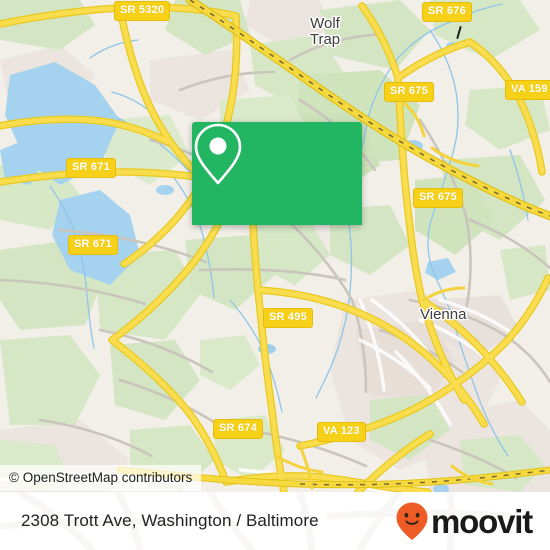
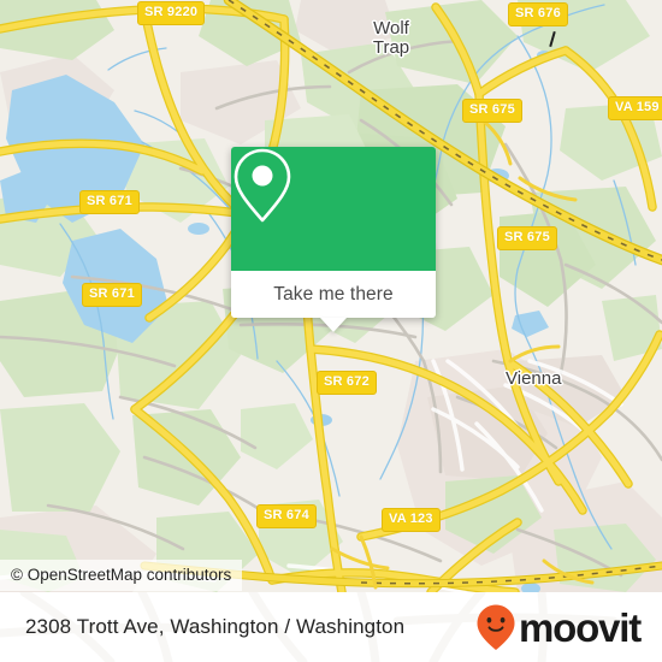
  Wolf
  Trap
  Vienna
- SR 5320
+ SR 9220
  SR 676
  VA 159
  SR 675
  SR 671
  SR 675
  SR 671
- SR 495
+ SR 672
  SR 674
  VA 123
  © OpenStreetMap contributors
+ Take me there
- 2308 Trott Ave, Washington / Baltimore
+ 2308 Trott Ave, Washington / Washington
  moovit
